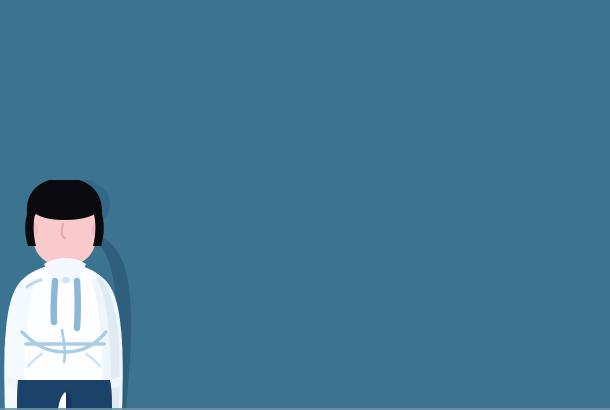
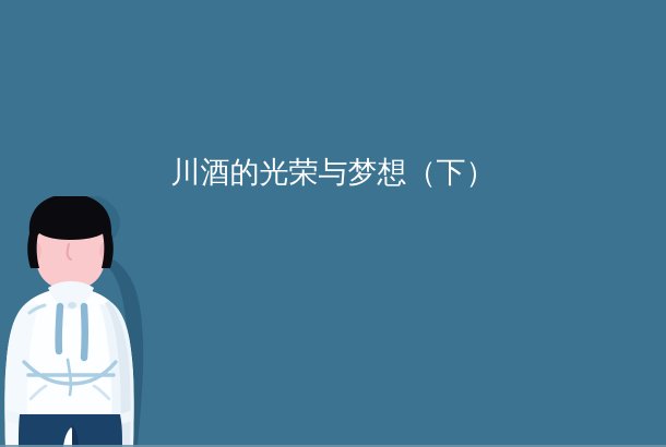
+ 川酒的光荣与梦想（下）
